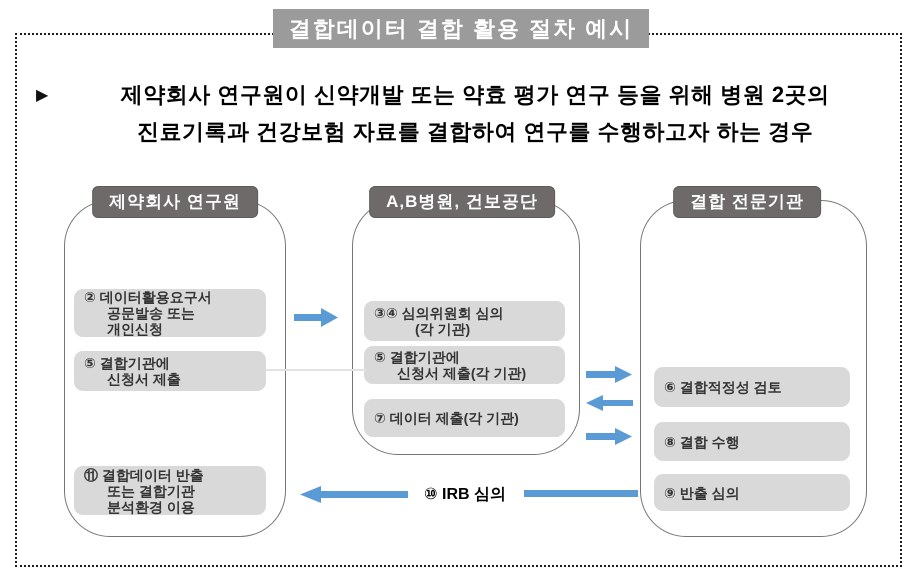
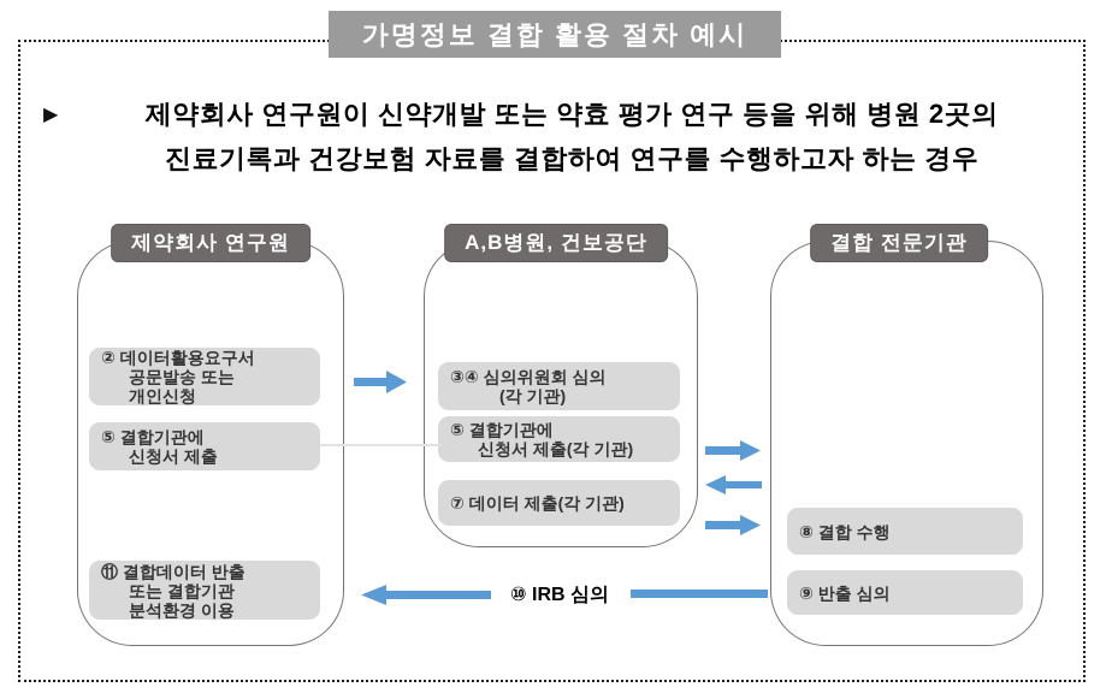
- 결합데이터 결합 활용 절차 예시
+ 가명정보 결합 활용 절차 예시
  ▶
  제약회사 연구원이 신약개발 또는 약효 평가 연구 등을 위해 병원 2곳의
  진료기록과 건강보험 자료를 결합하여 연구를 수행하고자 하는 경우
  제약회사 연구원
  ② 데이터활용요구서
  공문발송 또는
  개인신청
  ⑤ 결합기관에
  신청서 제출
  ⑪ 결합데이터 반출
  또는 결합기관
  분석환경 이용
  A,B병원, 건보공단
  ③④ 심의위원회 심의
  (각 기관)
  ⑤ 결합기관에
  신청서 제출(각 기관)
  ⑦ 데이터 제출(각 기관)
  결합 전문기관
- ⑥ 결합적정성 검토
  ⑧ 결합 수행
  ⑨ 반출 심의
  ⑩ IRB 심의
